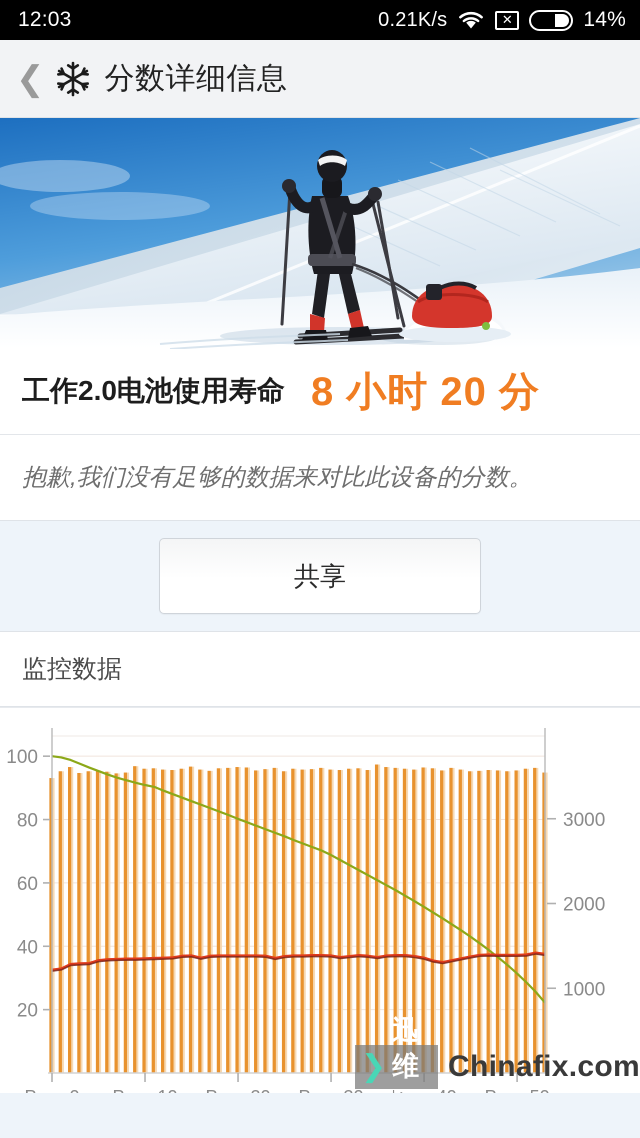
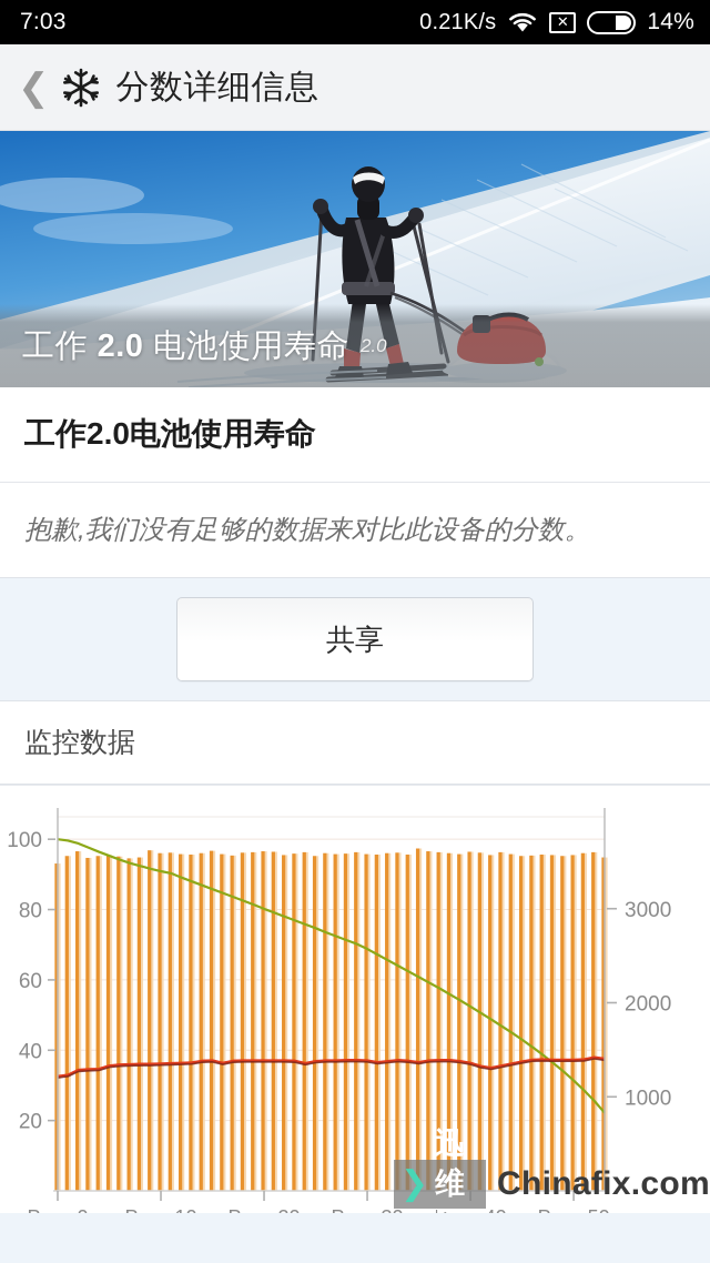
- 12:03
+ 7:03
  0.21K/s
  ✕
  14%
  ❮
  分数详细信息
+ 工作 2.0 电池使用寿命
+ 2.0
  工作2.0电池使用寿命
- 8 小时 20 分
  抱歉,我们没有足够的数据来对比此设备的分数。
  共享
  监控数据
  20
  40
  60
  80
  100
  1000
  2000
  3000
  ❯
  Chinafix.com
